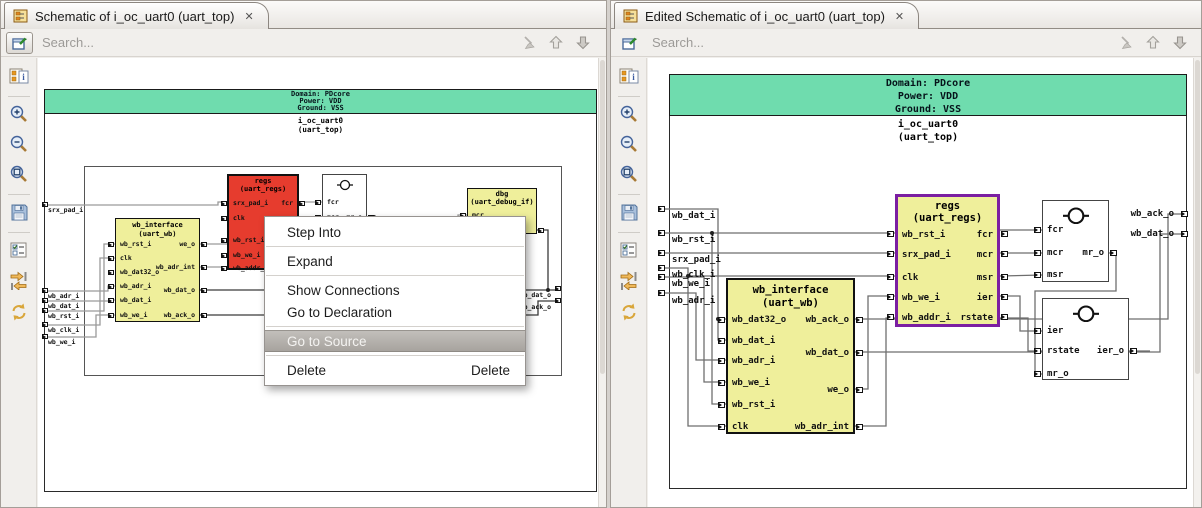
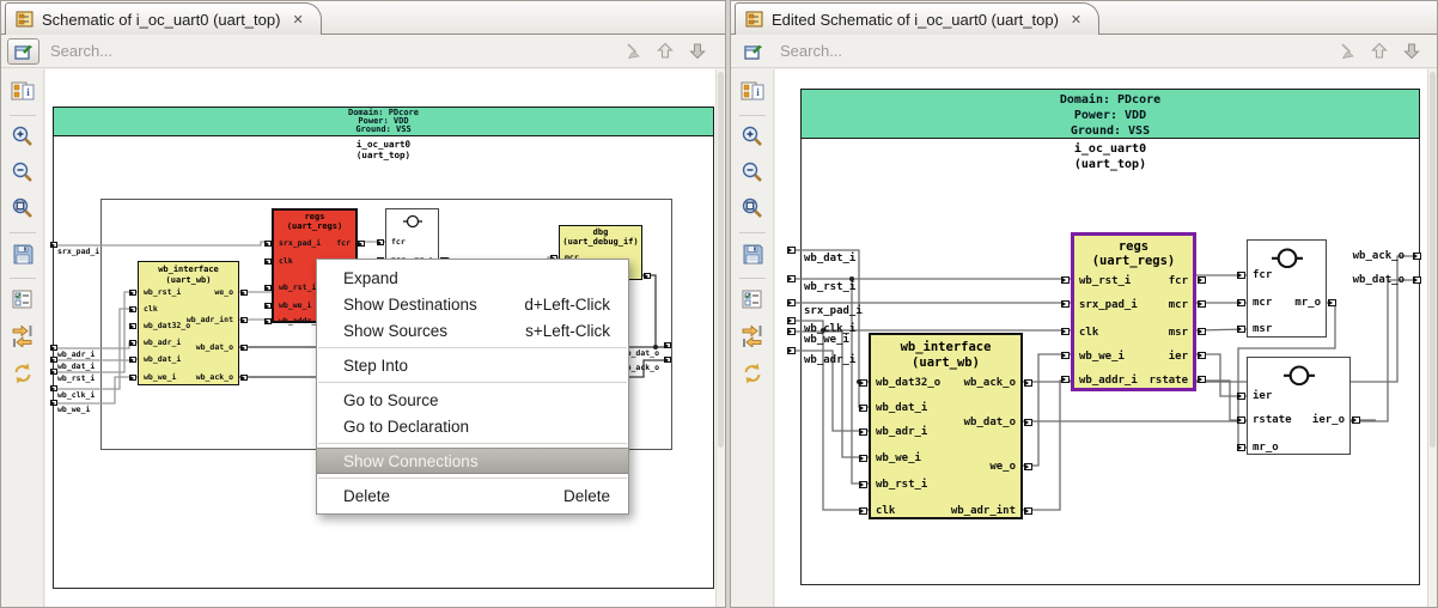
  Schematic of i_oc_uart0 (uart_top)
  ✕
  Search...
  Domain: PDcore
  Power: VDD
  Ground: VSS
  i_oc_uart0
  (uart_top)
  regs
  (uart_regs)
  srx_pad_i
  clk
  wb_rst_i
  wb_we_i
  wb_addr_
  fcr
  fcr
  dbg
  (uart_debug_if)
  mcr
  wb_interface
  (uart_wb)
  wb_rst_i
  clk
  wb_dat32_o
  wb_adr_i
  wb_dat_i
  wb_we_i
  we_o
  wb_adr_int
  wb_dat_o
  wb_ack_o
  srx_pad_i
  wb_adr_i
  wb_dat_i
  wb_rst_i
  wb_clk_i
  wb_we_i
  _dat_o
  _ack_o
  Edited Schematic of i_oc_uart0 (uart_top)
  ✕
  Search...
  Domain: PDcore
  Power: VDD
  Ground: VSS
  i_oc_uart0
  (uart_top)
  regs
  (uart_regs)
  wb_rst_i
  srx_pad_i
  clk
  wb_we_i
  wb_addr_i
  fcr
  mcr
  msr
  ier
  rstate
  wb_interface
  (uart_wb)
  wb_dat32_o
  wb_dat_i
  wb_adr_i
  wb_we_i
  wb_rst_i
  clk
  wb_ack_o
  wb_dat_o
  we_o
  wb_adr_int
  fcr
  mcr
  msr
  mr_o
  ier
  rstate
  mr_o
  ier_o
  wb_dat_i
  wb_rst_i
  srx_pad_i
  wb_clk_i
  wb_we_i
  wb_adr_i
  wb_ack_o
  wb_dat_o
- Step Into
+ Expand
+ Show Destinations
+ d+Left-Click
+ Show Sources
+ s+Left-Click
- Expand
+ Step Into
- Show Connections
+ Go to Source
  Go to Declaration
- Go to Source
+ Show Connections
  Delete
  Delete
